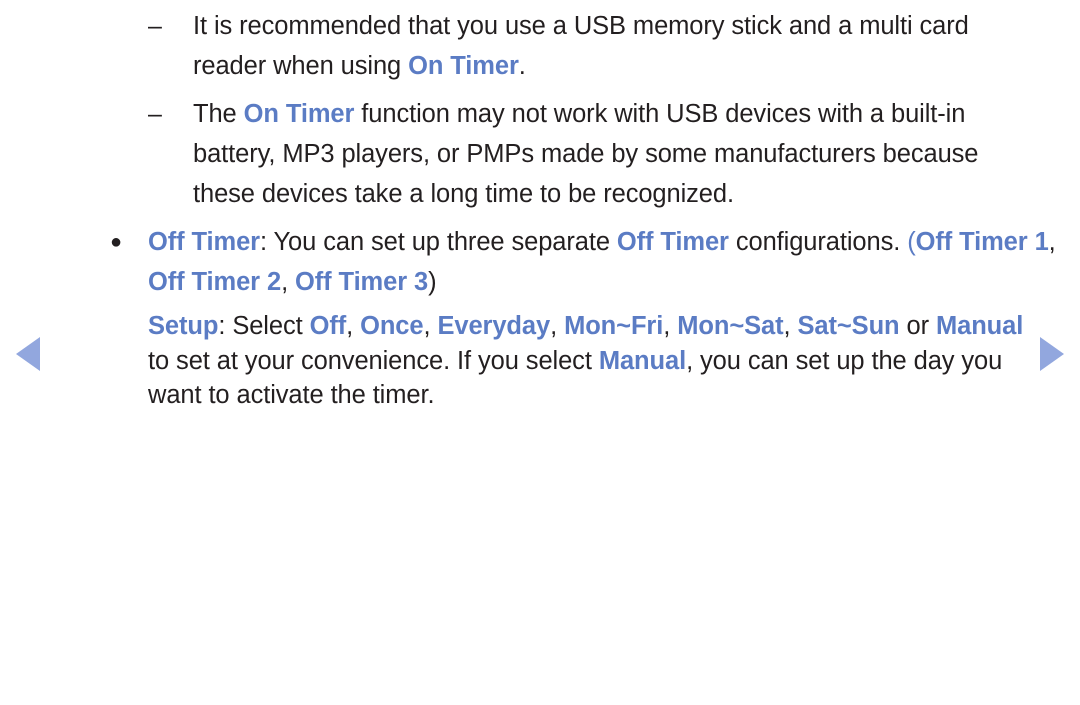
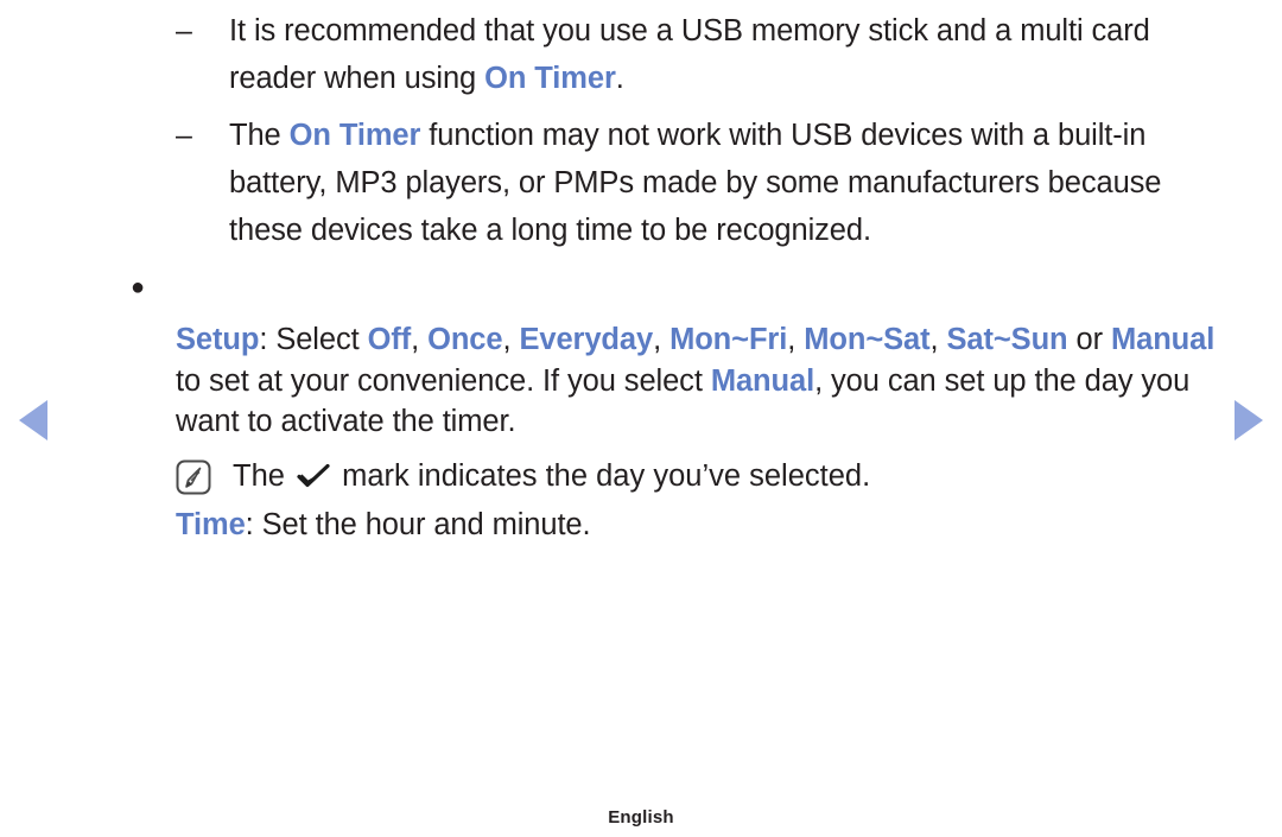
  –
  It is recommended that you use a USB memory stick and a multi card reader when using On Timer.
  –
  The On Timer function may not work with USB devices with a built-in battery, MP3 players, or PMPs made by some manufacturers because these devices take a long time to be recognized.
  ●
- Off Timer: You can set up three separate Off Timer configurations. (Off Timer 1, Off Timer 2, Off Timer 3)
  Setup: Select Off, Once, Everyday, Mon~Fri, Mon~Sat, Sat~Sun or Manual to set at your convenience. If you select Manual, you can set up the day you want to activate the timer.
+ The mark indicates the day you’ve selected.
+ Time: Set the hour and minute.
+ English
